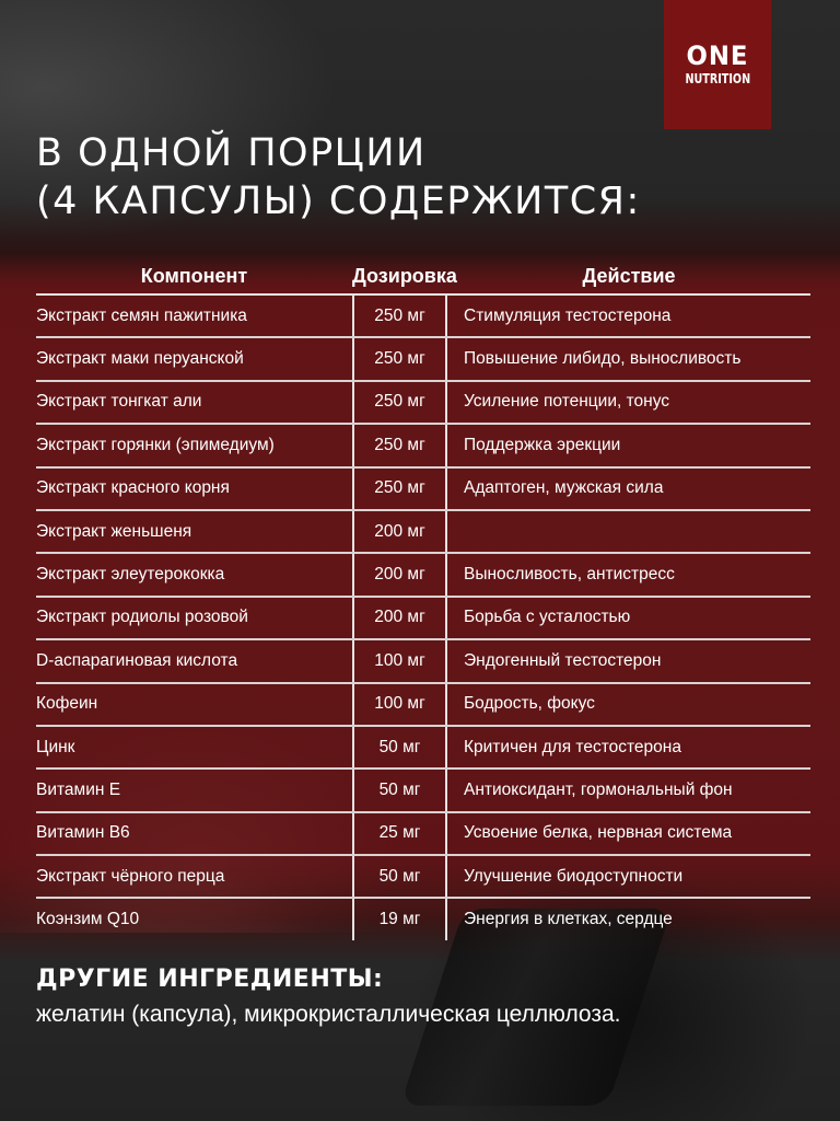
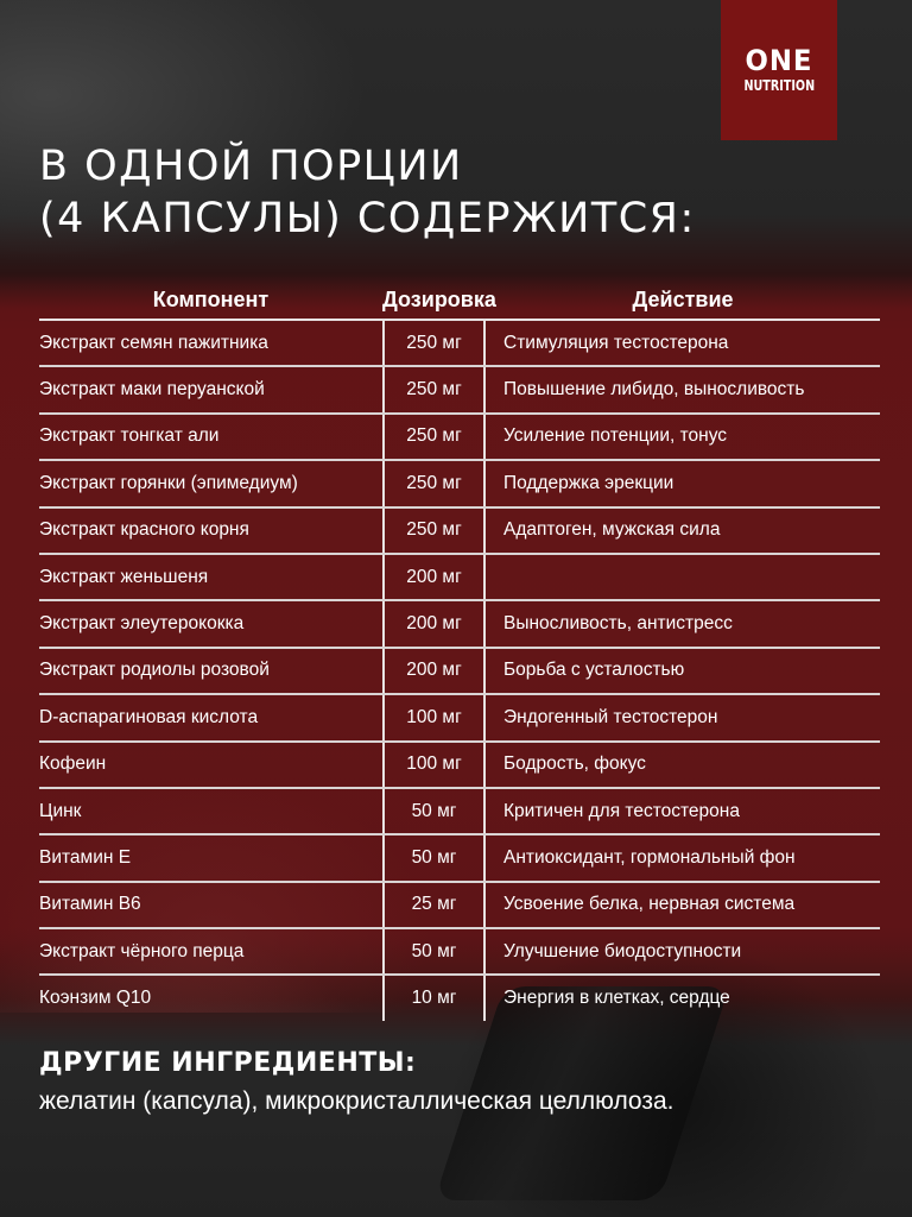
  ONE
  NUTRITION
  В ОДНОЙ ПОРЦИИ
  (4 КАПСУЛЫ) СОДЕРЖИТСЯ:
  Компонент
  Дозировк
  Действие
  Экстракт семян пажитника
  250 мг
  Стимуляция тестостерона
  Экстракт маки перуанской
  250 мг
  Повышение либидо, выносливость
  Экстракт тонгкат али
  250 мг
  Усиление потенции, тонус
  Экстракт горянки (эпимедиум)
  250 мг
  Поддержка эрекции
  Экстракт красного корня
  250 мг
  Адаптоген, мужская сила
  Экстракт женьшеня
  200 мг
  Экстракт элеутерококка
  200 мг
  Выносливость, антистресс
  Экстракт родиолы розовой
  200 мг
  Борьба с усталостью
  D-аспарагиновая кислота
  100 мг
  Эндогенный тестостерон
  Кофеин
  100 мг
  Бодрость, фокус
  Цинк
  50 мг
  Критичен для тестостерона
  Витамин Е
  50 мг
  Антиоксидант, гормональный фон
  Витамин В6
  25 мг
  Усвоение белка, нервная система
  Экстракт чёрного перца
  50 мг
  Улучшение биодоступности
  Коэнзим Q10
- 19 мг
+ 10 мг
  Энергия в клетках, сердце
  ДРУГИЕ ИНГРЕДИЕНТЫ:
  желатин (капсула), микрокристаллическая целлюлоза.
